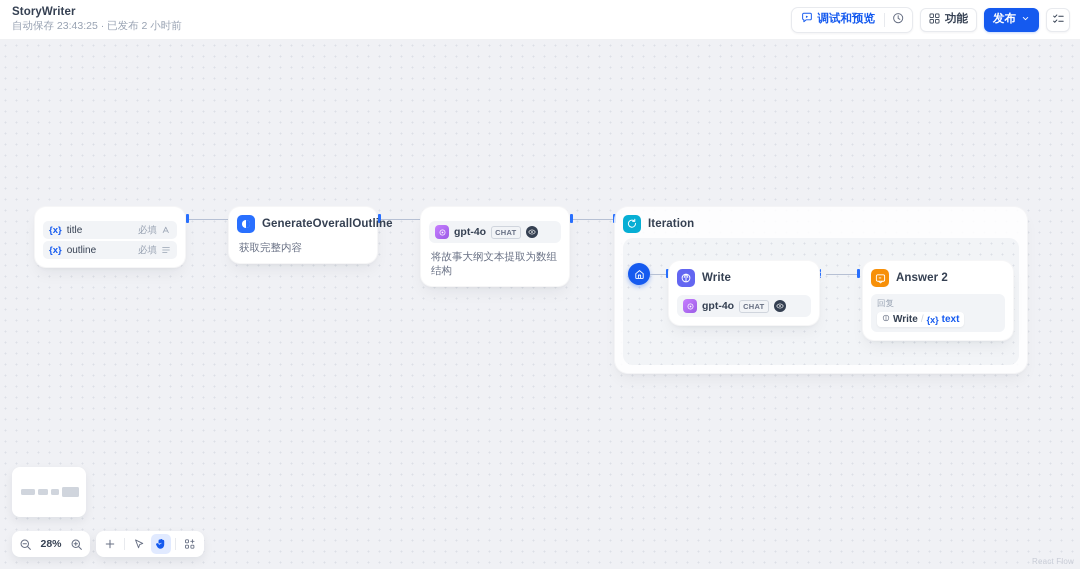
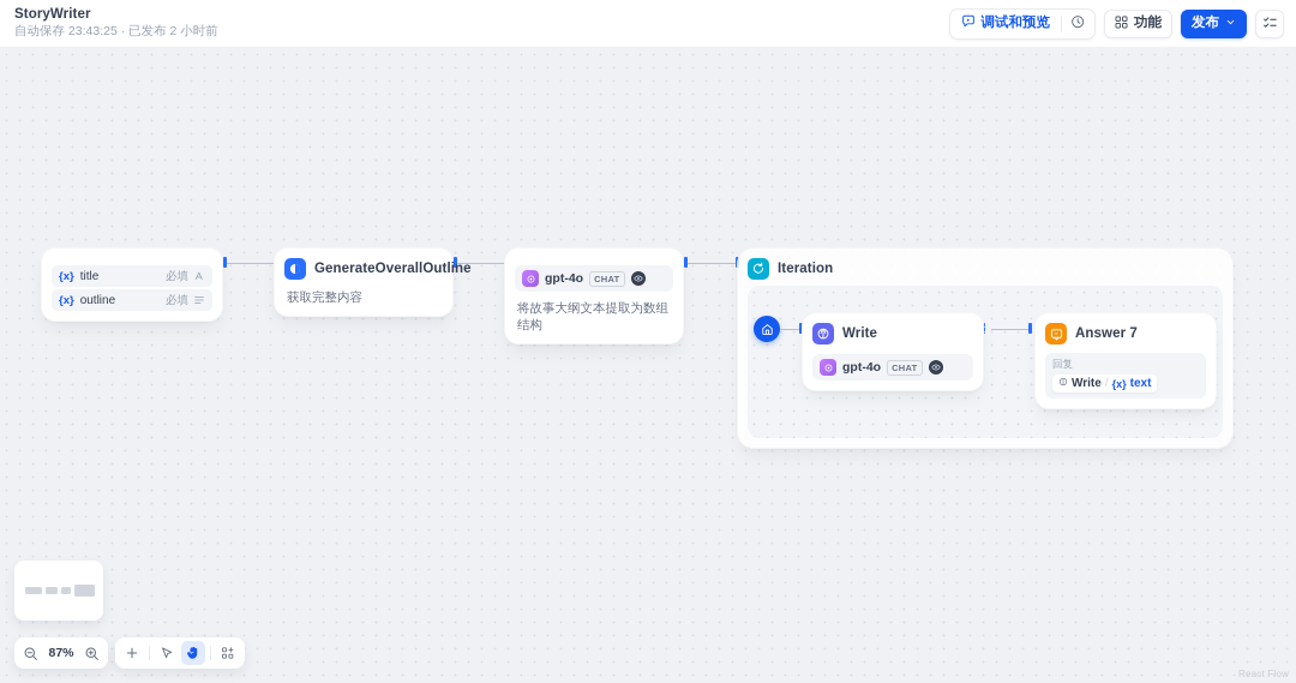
  StoryWriter
  自动保存 23:43:25 · 已发布 2 小时前
  调试和预览
  功能
  发布
  {x}
  title
  必填
  {x}
  outline
  必填
  GenerateOverallOutline
  获取完整内容
  gpt-4o
  CHAT
  将故事大纲文本提取为数组结构
  Iteration
  Write
  gpt-4o
  CHAT
- Answer 2
+ Answer 7
  回复
  Write
  /
  {x}
  text
  React Flow
- 28%
+ 87%
